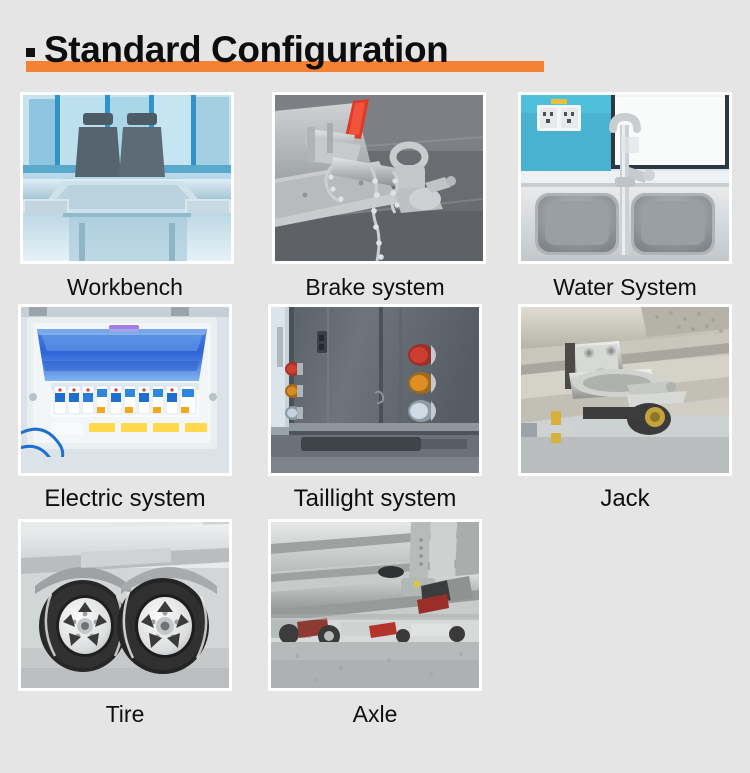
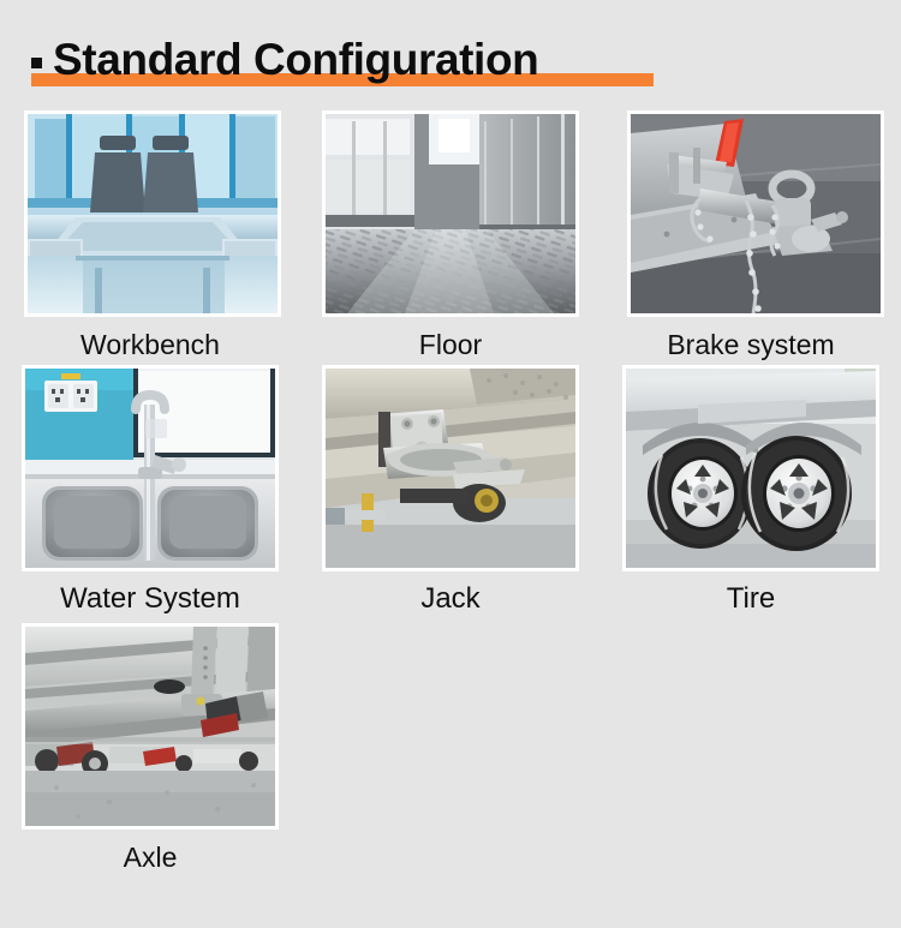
  Standard Configuration
  Workbench
+ Floor
  Brake system
  Water System
- Electric system
- Taillight system
  Jack
  Tire
  Axle
